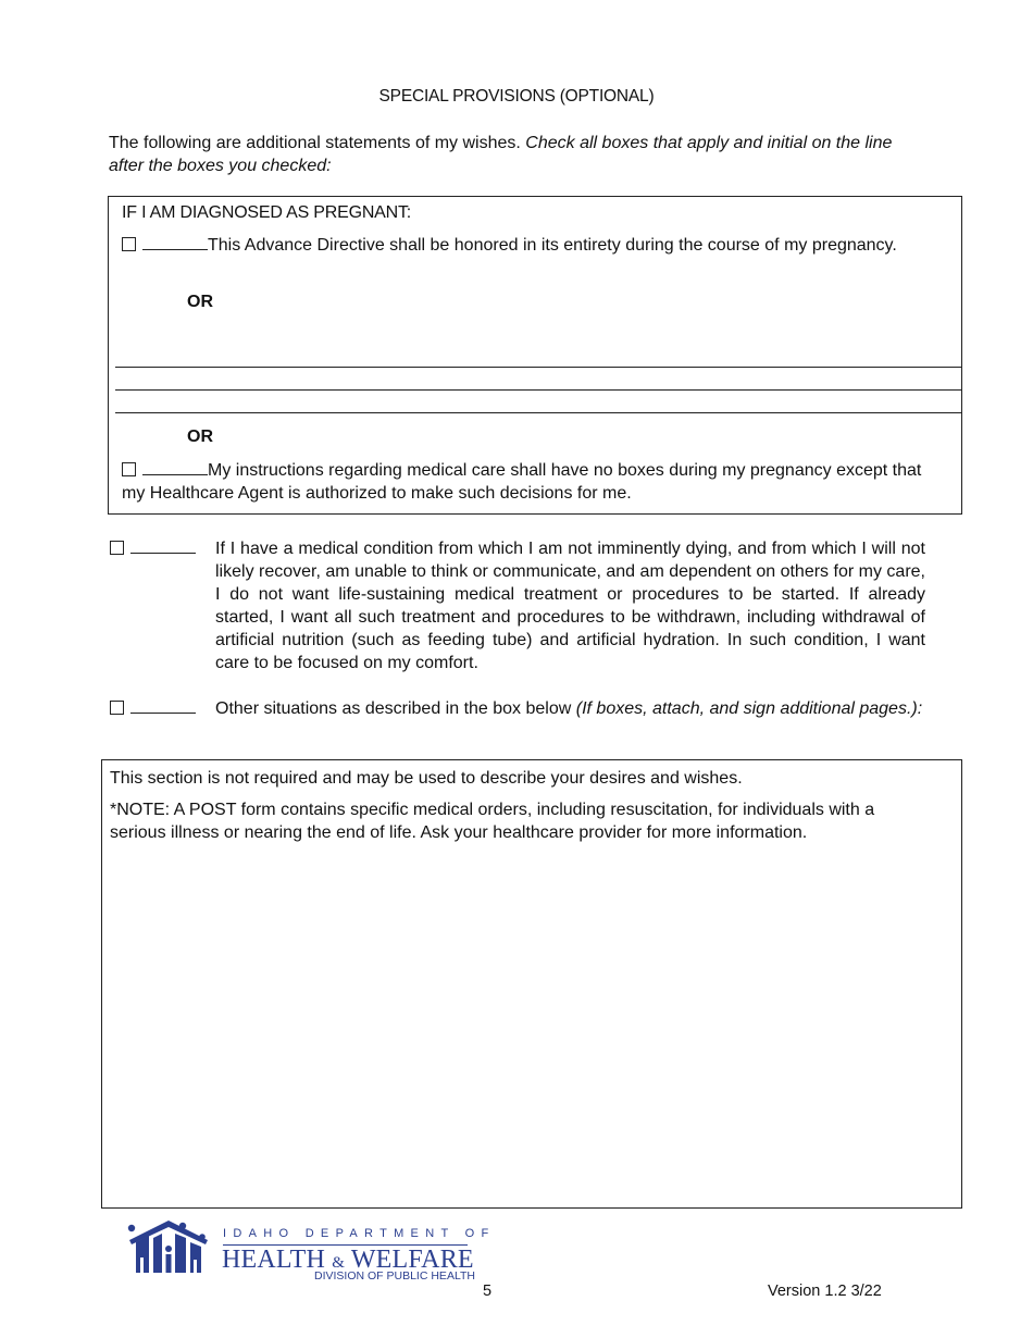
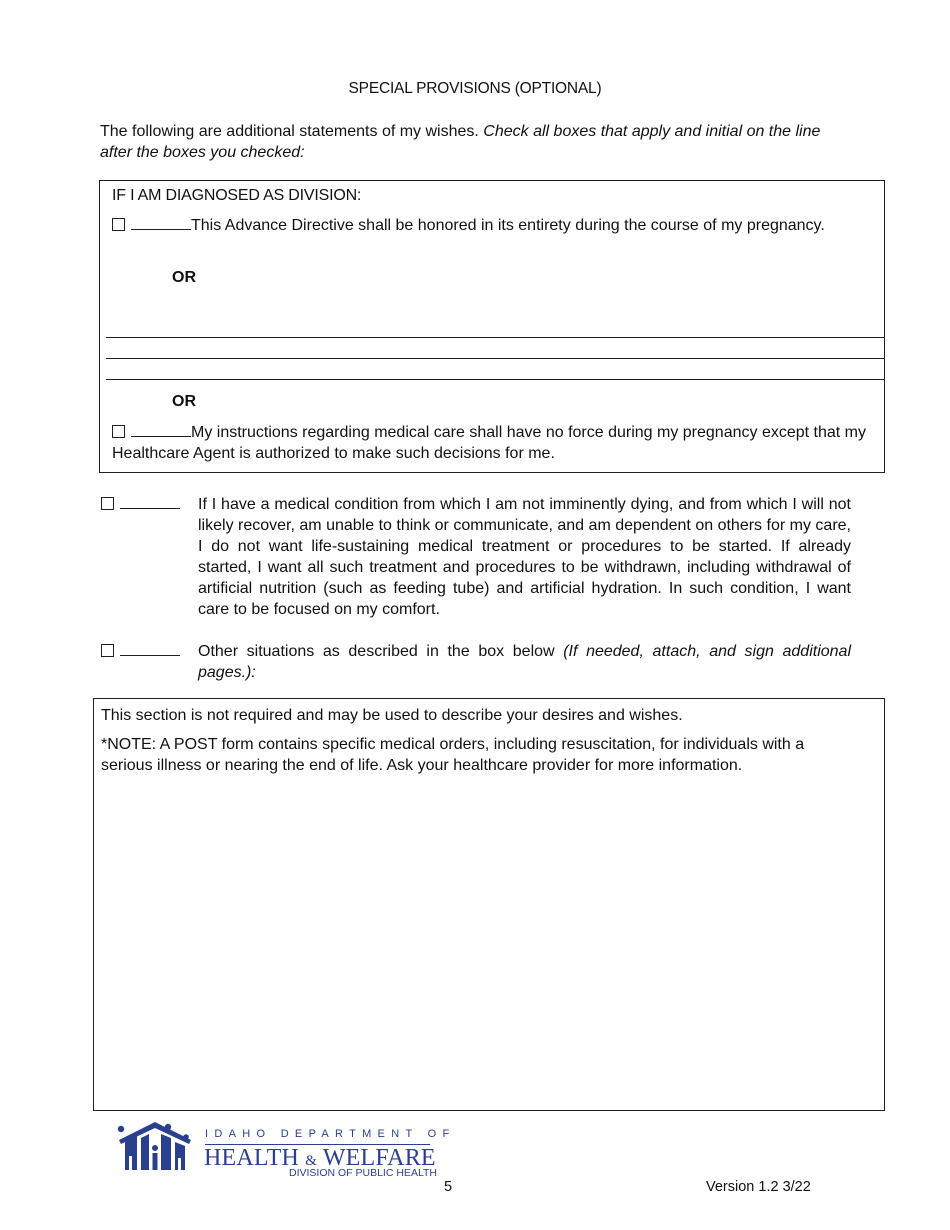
  SPECIAL PROVISIONS (OPTIONAL)
  The following are additional statements of my wishes. Check all boxes that apply and initial on the line after the boxes you checked:
- IF I AM DIAGNOSED AS PREGNANT:
+ IF I AM DIAGNOSED AS DIVISION:
  This Advance Directive shall be honored in its entirety during the course of my pregnancy.
  OR
  OR
- My instructions regarding medical care shall have no boxes during my pregnancy except that my Healthcare Agent is authorized to make such decisions for me.
+ My instructions regarding medical care shall have no force during my pregnancy except that my Healthcare Agent is authorized to make such decisions for me.
  If I have a medical condition from which I am not imminently dying, and from which I will not likely recover, am unable to think or communicate, and am dependent on others for my care, I do not want life-sustaining medical treatment or procedures to be started. If already started, I want all such treatment and procedures to be withdrawn, including withdrawal of artificial nutrition (such as feeding tube) and artificial hydration. In such condition, I want care to be focused on my comfort.
- Other situations as described in the box below (If boxes, attach, and sign additional pages.):
+ Other situations as described in the box below (If needed, attach, and sign additional pages.):
  This section is not required and may be used to describe your desires and wishes.
  *NOTE: A POST form contains specific medical orders, including resuscitation, for individuals with a serious illness or nearing the end of life. Ask your healthcare provider for more information.
  IDAHO DEPARTMENT OF
  HEALTH & WELFARE
  DIVISION OF PUBLIC HEALTH
  5
  Version 1.2 3/22
